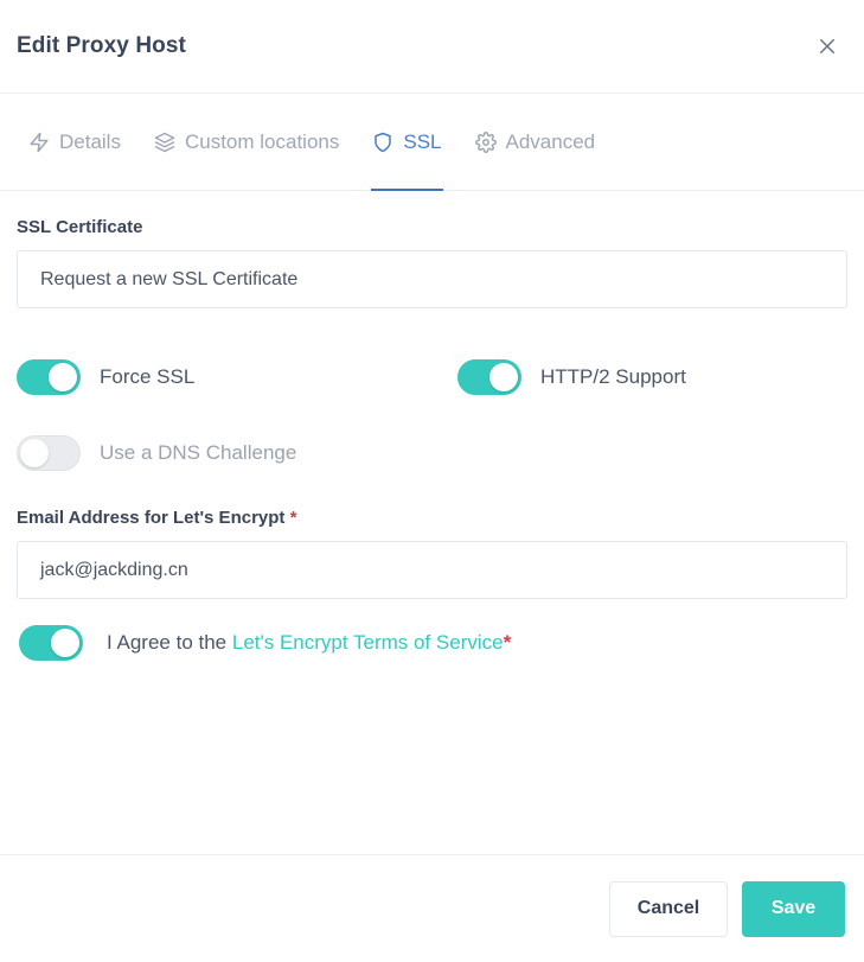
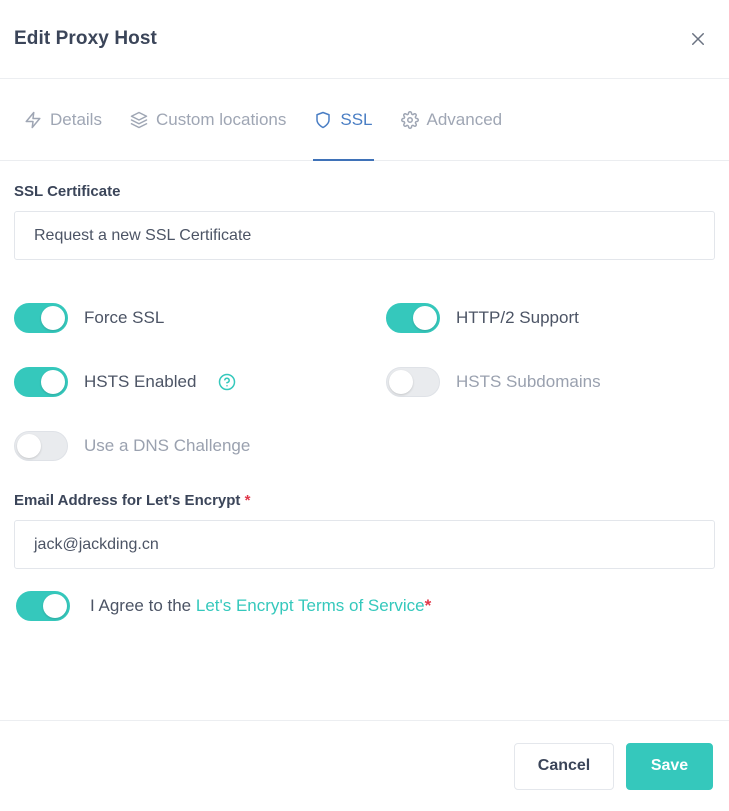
  Edit Proxy Host
  Details
  Custom locations
  SSL
  Advanced
  SSL Certificate
  Request a new SSL Certificate
  Force SSL
  HTTP/2 Support
+ HSTS Enabled
+ HSTS Subdomains
  Use a DNS Challenge
  Email Address for Let's Encrypt *
  jack@jackding.cn
  I Agree to the Let's Encrypt Terms of Service*
  Cancel
  Save
